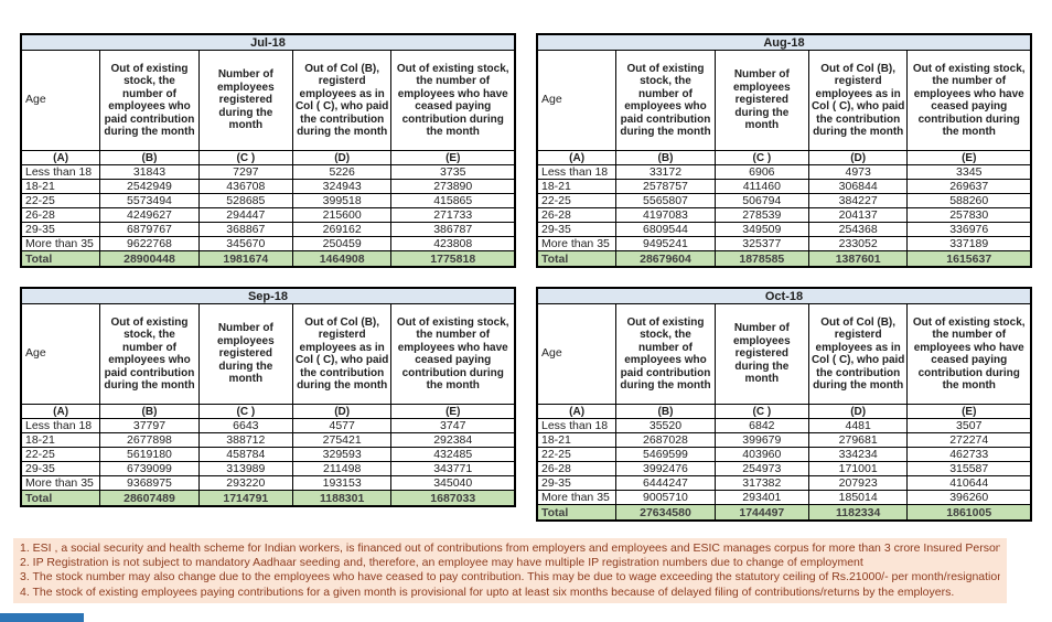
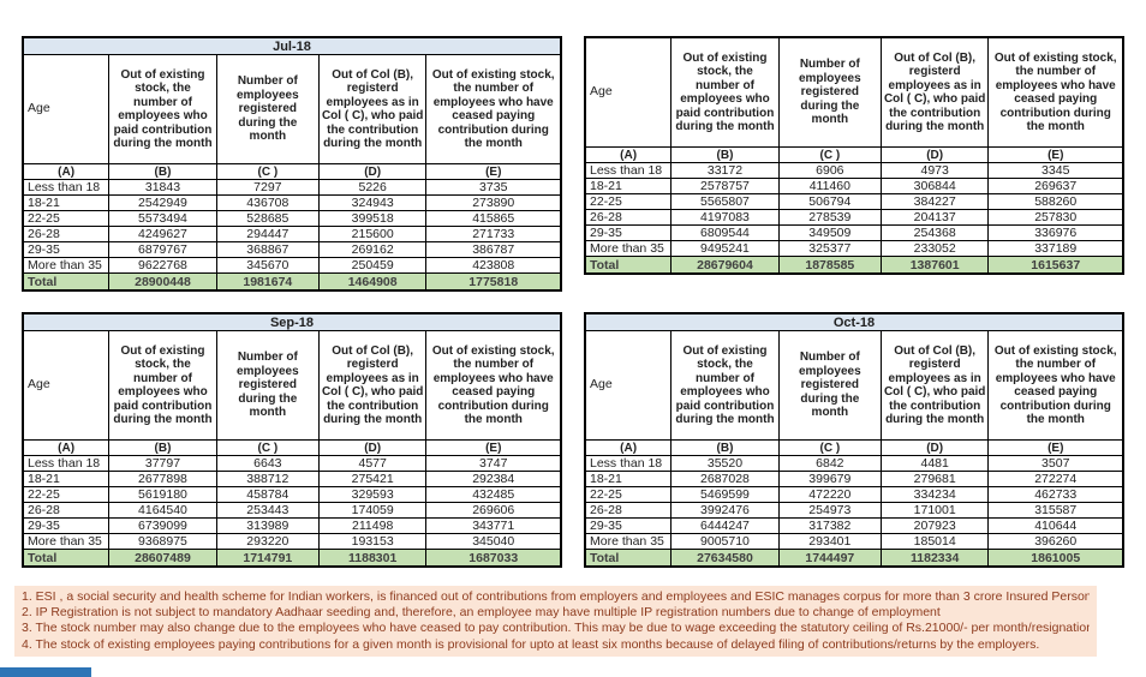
  Jul-18
  Age	Out of existing stock, the number of employees who paid contribution during the month	Number of employees registered during the month	Out of Col (B), registerd employees as in Col ( C), who paid the contribution during the month	Out of existing stock, the number of employees who have ceased paying contribution during the month
  (A)	(B)	(C )	(D)	(E)
  Less than 18	31843	7297	5226	3735
  18-21	2542949	436708	324943	273890
  22-25	5573494	528685	399518	415865
  26-28	4249627	294447	215600	271733
  29-35	6879767	368867	269162	386787
  More than 35	9622768	345670	250459	423808
  Total	28900448	1981674	1464908	1775818
- Aug-18
  Age	Out of existing stock, the number of employees who paid contribution during the month	Number of employees registered during the month	Out of Col (B), registerd employees as in Col ( C), who paid the contribution during the month	Out of existing stock, the number of employees who have ceased paying contribution during the month
  (A)	(B)	(C )	(D)	(E)
  Less than 18	33172	6906	4973	3345
  18-21	2578757	411460	306844	269637
  22-25	5565807	506794	384227	588260
  26-28	4197083	278539	204137	257830
  29-35	6809544	349509	254368	336976
  More than 35	9495241	325377	233052	337189
  Total	28679604	1878585	1387601	1615637
  Sep-18
  Age	Out of existing stock, the number of employees who paid contribution during the month	Number of employees registered during the month	Out of Col (B), registerd employees as in Col ( C), who paid the contribution during the month	Out of existing stock, the number of employees who have ceased paying contribution during the month
  (A)	(B)	(C )	(D)	(E)
  Less than 18	37797	6643	4577	3747
  18-21	2677898	388712	275421	292384
  22-25	5619180	458784	329593	432485
+ 26-28	4164540	253443	174059	269606
  29-35	6739099	313989	211498	343771
  More than 35	9368975	293220	193153	345040
  Total	28607489	1714791	1188301	1687033
  Oct-18
  Age	Out of existing stock, the number of employees who paid contribution during the month	Number of employees registered during the month	Out of Col (B), registerd employees as in Col ( C), who paid the contribution during the month	Out of existing stock, the number of employees who have ceased paying contribution during the month
  (A)	(B)	(C )	(D)	(E)
  Less than 18	35520	6842	4481	3507
  18-21	2687028	399679	279681	272274
- 22-25	5469599	403960	334234	462733
+ 22-25	5469599	472220	334234	462733
  26-28	3992476	254973	171001	315587
  29-35	6444247	317382	207923	410644
  More than 35	9005710	293401	185014	396260
  Total	27634580	1744497	1182334	1861005
  1. ESI , a social security and health scheme for Indian workers, is financed out of contributions from employers and employees and ESIC manages corpus for more than 3 crore Insured Person
  2. IP Registration is not subject to mandatory Aadhaar seeding and, therefore, an employee may have multiple IP registration numbers due to change of employment
  3. The stock number may also change due to the employees who have ceased to pay contribution. This may be due to wage exceeding the statutory ceiling of Rs.21000/- per month/resignatio
  4. The stock of existing employees paying contributions for a given month is provisional for upto at least six months because of delayed filing of contributions/returns by the employers.
